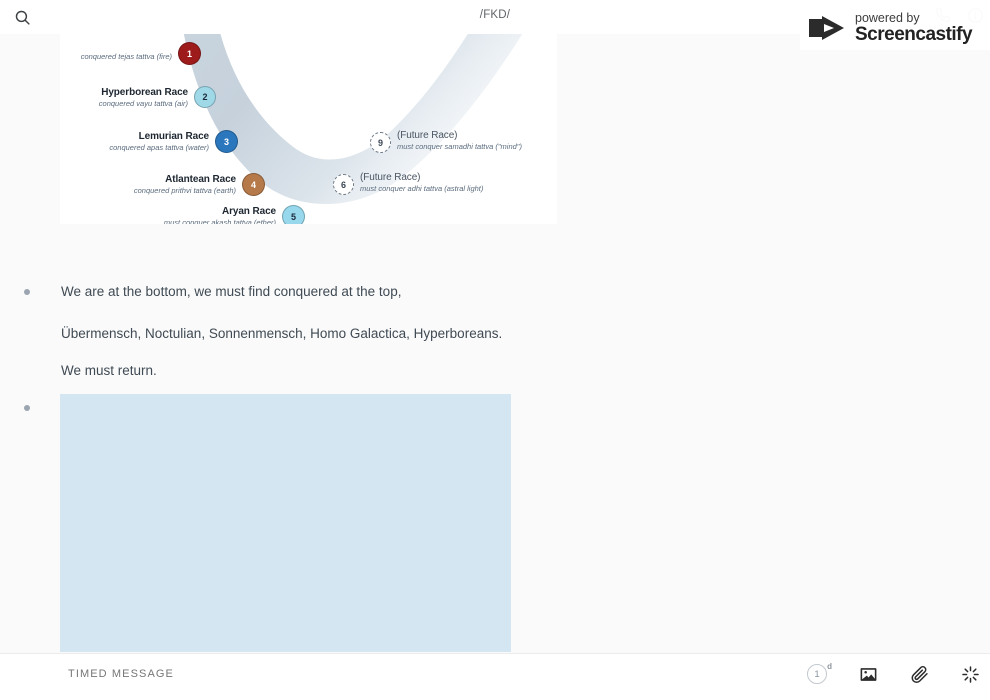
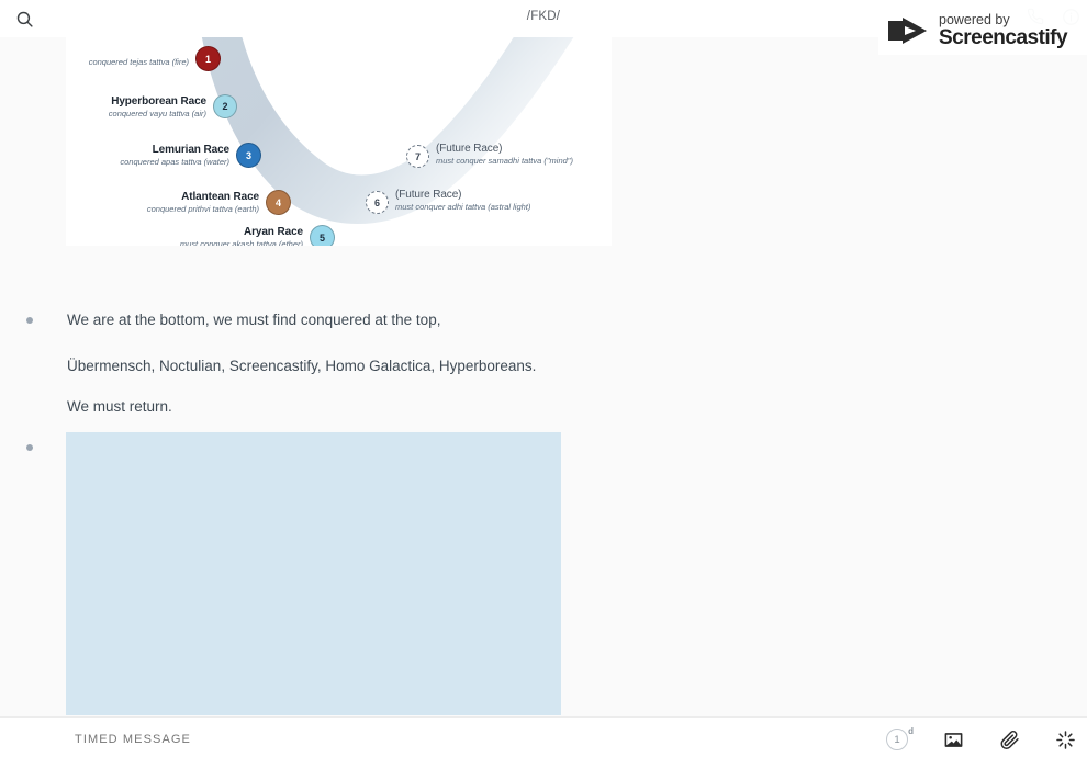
  /FKD/
  1
  conquered tejas tattva (fire)
  2
  Hyperborean Race
  conquered vayu tattva (air)
  3
  Lemurian Race
  conquered apas tattva (water)
  4
  Atlantean Race
  conquered prithvi tattva (earth)
  5
  Aryan Race
  must conquer akash tattva (ether)
  6
  (Future Race)
  must conquer adhi tattva (astral light)
- 9
+ 7
  (Future Race)
  must conquer samadhi tattva ("mind")
  We are at the bottom, we must find conquered at the top,
- Übermensch, Noctulian, Sonnenmensch, Homo Galactica, Hyperboreans.
+ Übermensch, Noctulian, Screencastify, Homo Galactica, Hyperboreans.
  We must return.
  TIMED MESSAGE
  1
  d
  powered by
  Screencastify
